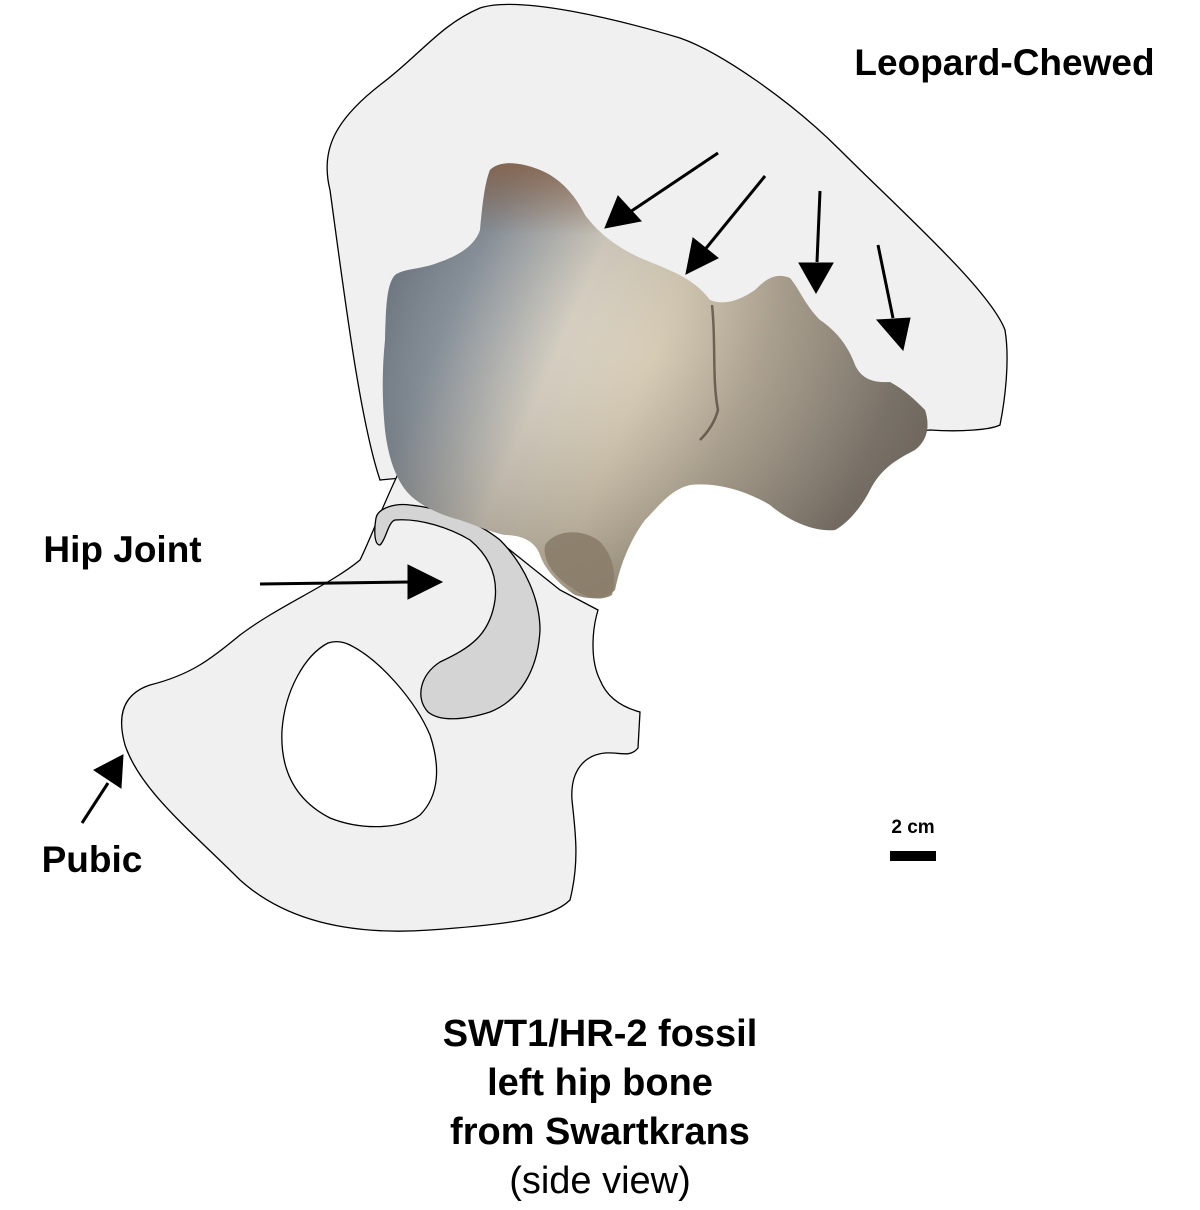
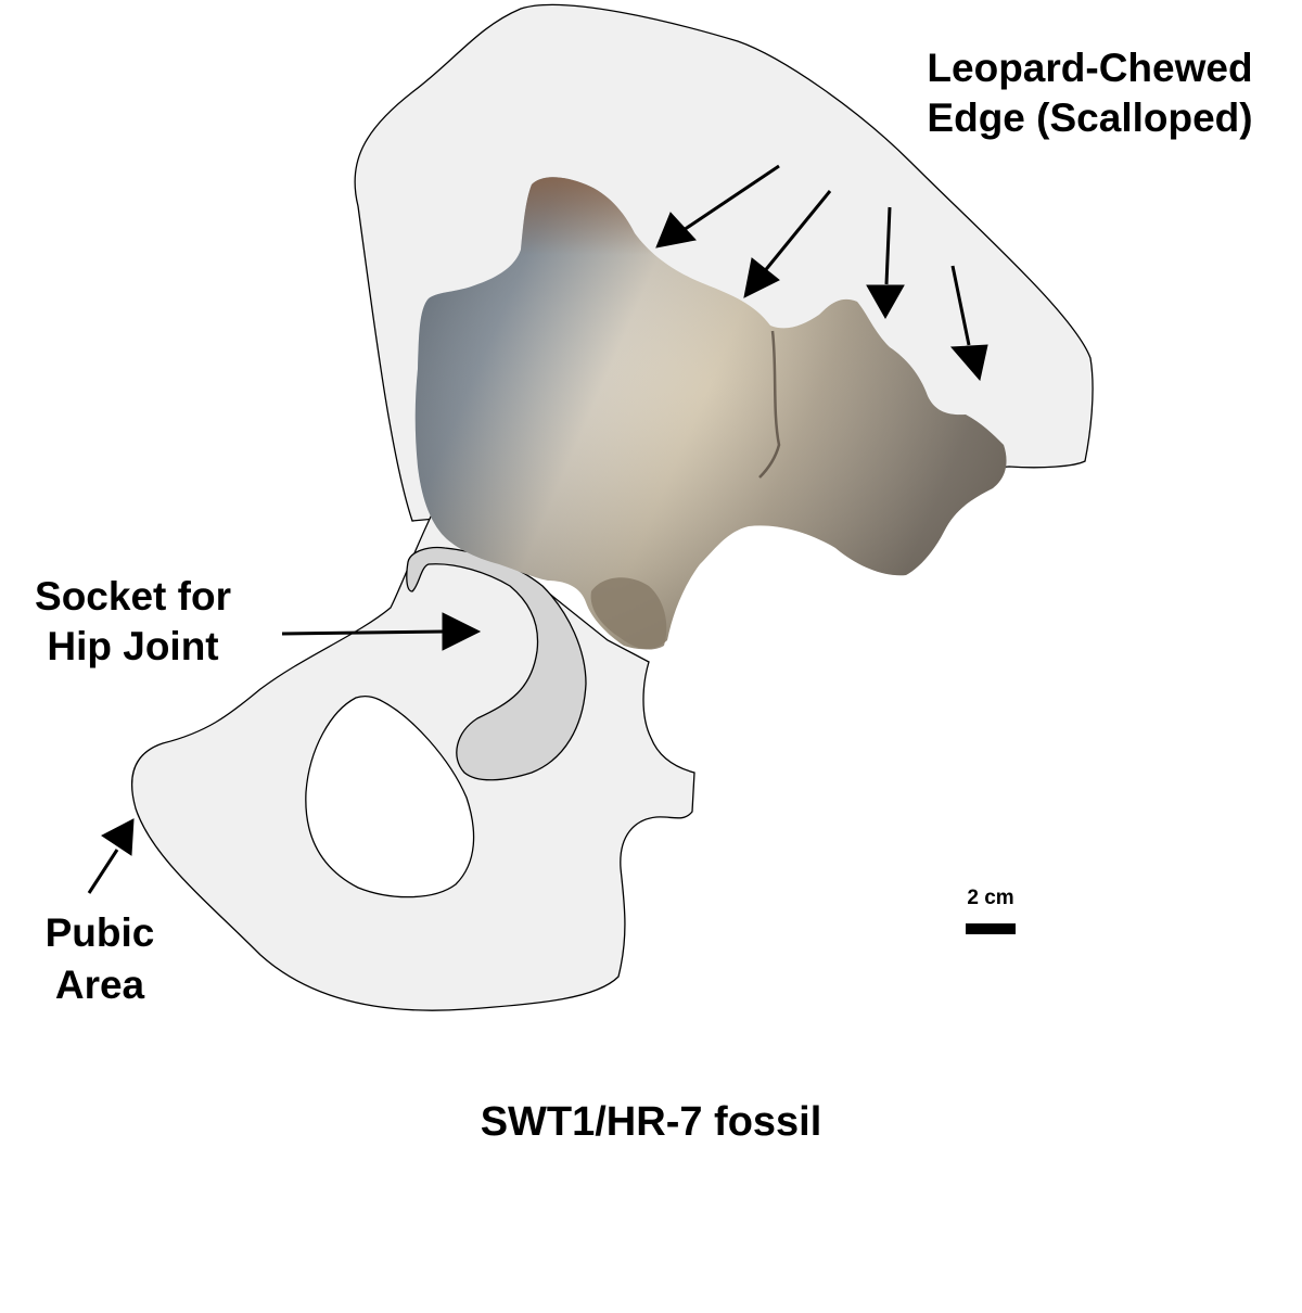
  Leopard-Chewed
+ Edge (Scalloped)
+ Socket for
  Hip Joint
  Pubic
+ Area
  2 cm
- SWT1/HR-2 fossil
+ SWT1/HR-7 fossil
- left hip bone
- from Swartkrans
- (side view)
